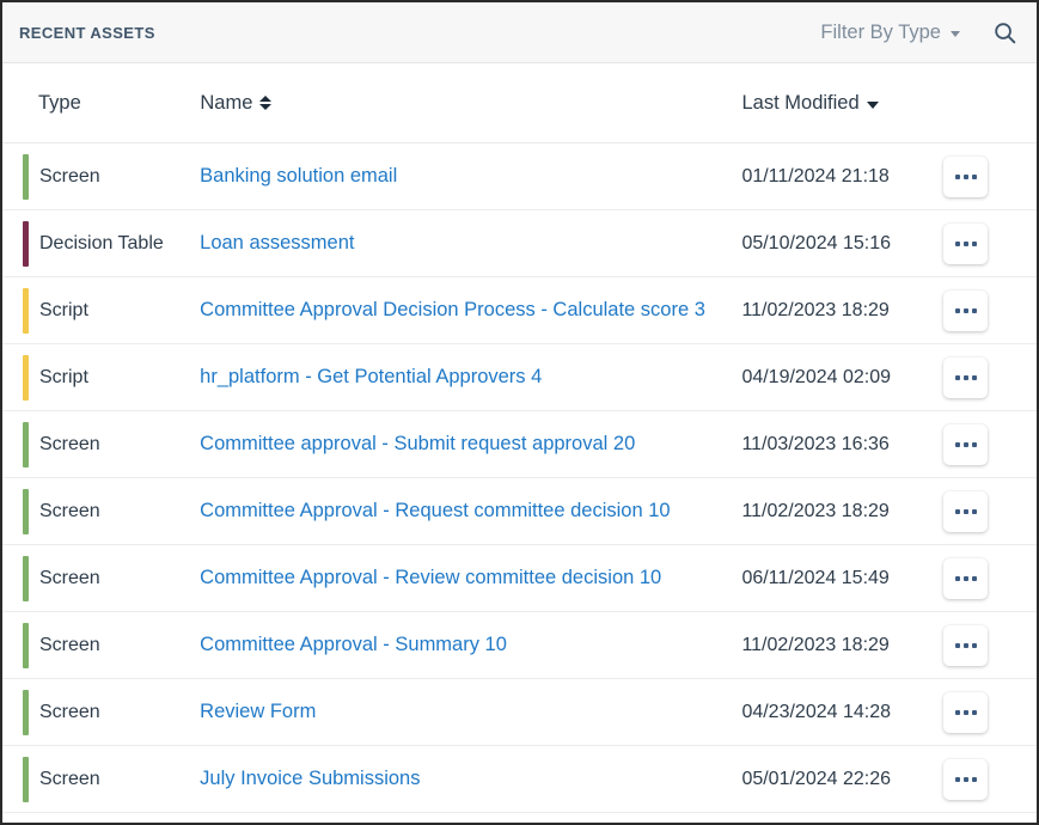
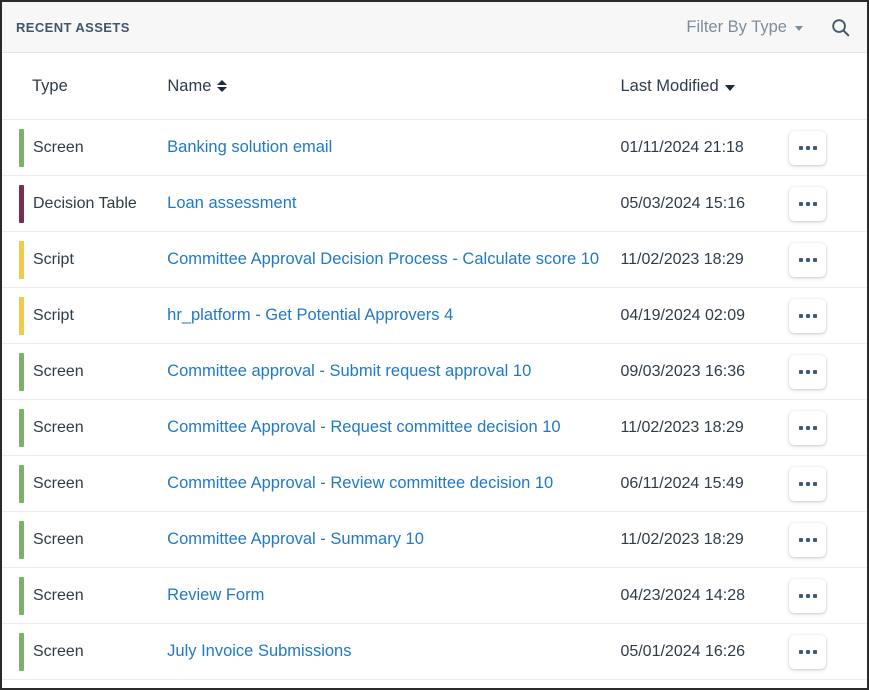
  RECENT ASSETS
  Filter By Type
  Type
  Name
  Last Modified
  Screen
  Banking solution email
  01/11/2024 21:18
  Decision Table
  Loan assessment
- 05/10/2024 15:16
+ 05/03/2024 15:16
  Script
- Committee Approval Decision Process - Calculate score 3
+ Committee Approval Decision Process - Calculate score 10
  11/02/2023 18:29
  Script
  hr_platform - Get Potential Approvers 4
  04/19/2024 02:09
  Screen
- Committee approval - Submit request approval 20
+ Committee approval - Submit request approval 10
- 11/03/2023 16:36
+ 09/03/2023 16:36
  Screen
  Committee Approval - Request committee decision 10
  11/02/2023 18:29
  Screen
  Committee Approval - Review committee decision 10
  06/11/2024 15:49
  Screen
  Committee Approval - Summary 10
  11/02/2023 18:29
  Screen
  Review Form
  04/23/2024 14:28
  Screen
  July Invoice Submissions
- 05/01/2024 22:26
+ 05/01/2024 16:26
